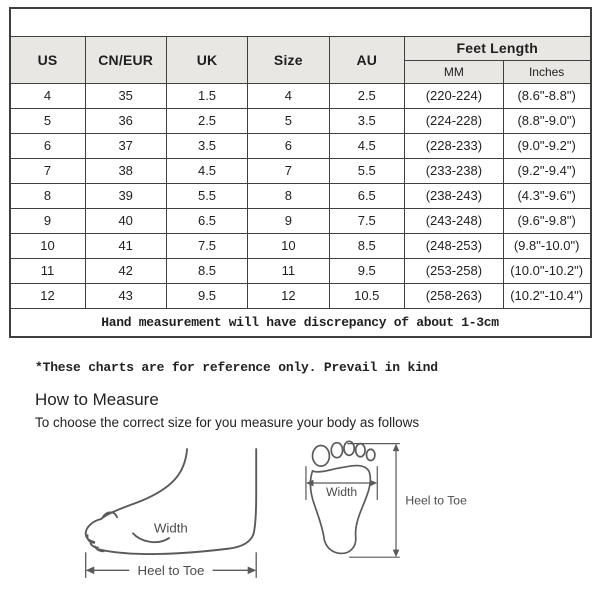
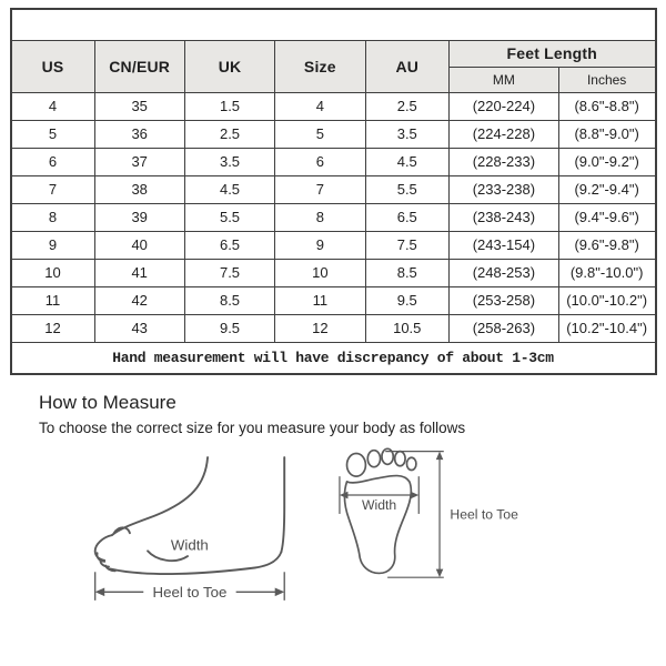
  US	CN/EUR	UK	Size	AU	Feet Length
  MM	Inches
  4	35	1.5	4	2.5	(220-224)	(8.6"-8.8")
  5	36	2.5	5	3.5	(224-228)	(8.8"-9.0")
  6	37	3.5	6	4.5	(228-233)	(9.0"-9.2")
  7	38	4.5	7	5.5	(233-238)	(9.2"-9.4")
- 8	39	5.5	8	6.5	(238-243)	(4.3"-9.6")
+ 8	39	5.5	8	6.5	(238-243)	(9.4"-9.6")
- 9	40	6.5	9	7.5	(243-248)	(9.6"-9.8")
+ 9	40	6.5	9	7.5	(243-154)	(9.6"-9.8")
  10	41	7.5	10	8.5	(248-253)	(9.8"-10.0")
  11	42	8.5	11	9.5	(253-258)	(10.0"-10.2")
  12	43	9.5	12	10.5	(258-263)	(10.2"-10.4")
  Hand measurement will have discrepancy of about 1-3cm
- *These charts are for reference only. Prevail in kind
  How to Measure
  To choose the correct size for you measure your body as follows
  Width
  Heel to Toe
  Width
  Heel to Toe
